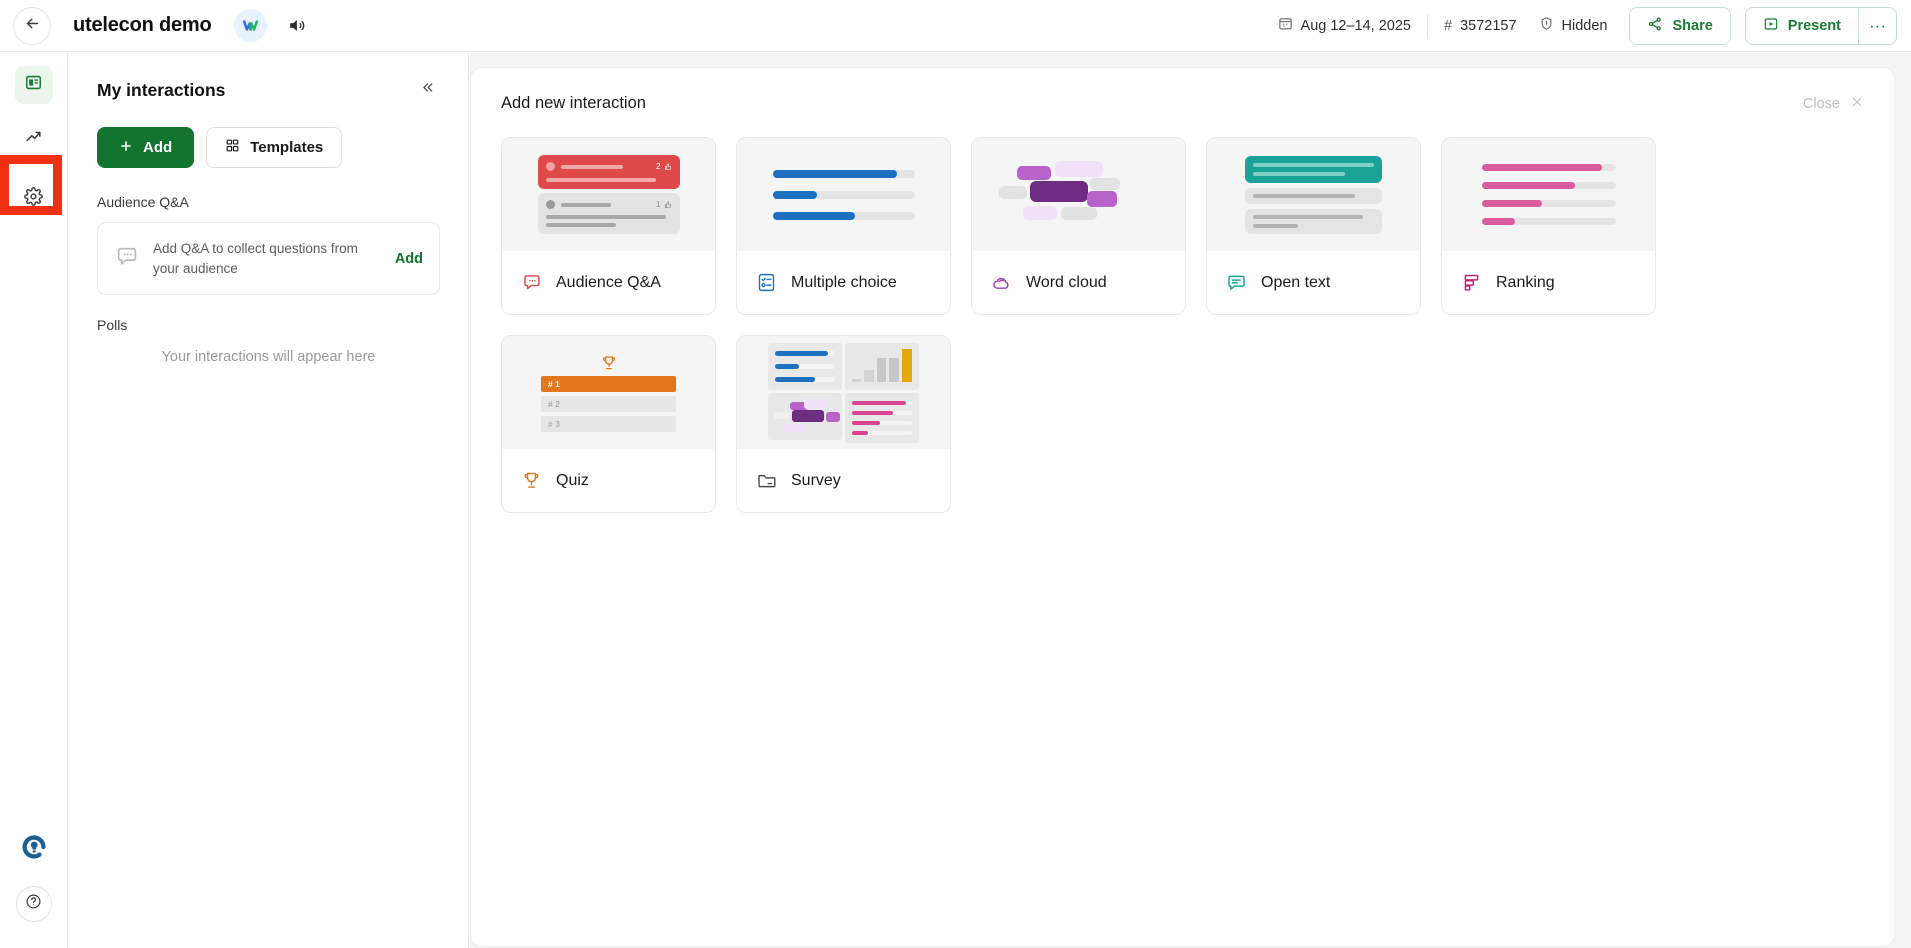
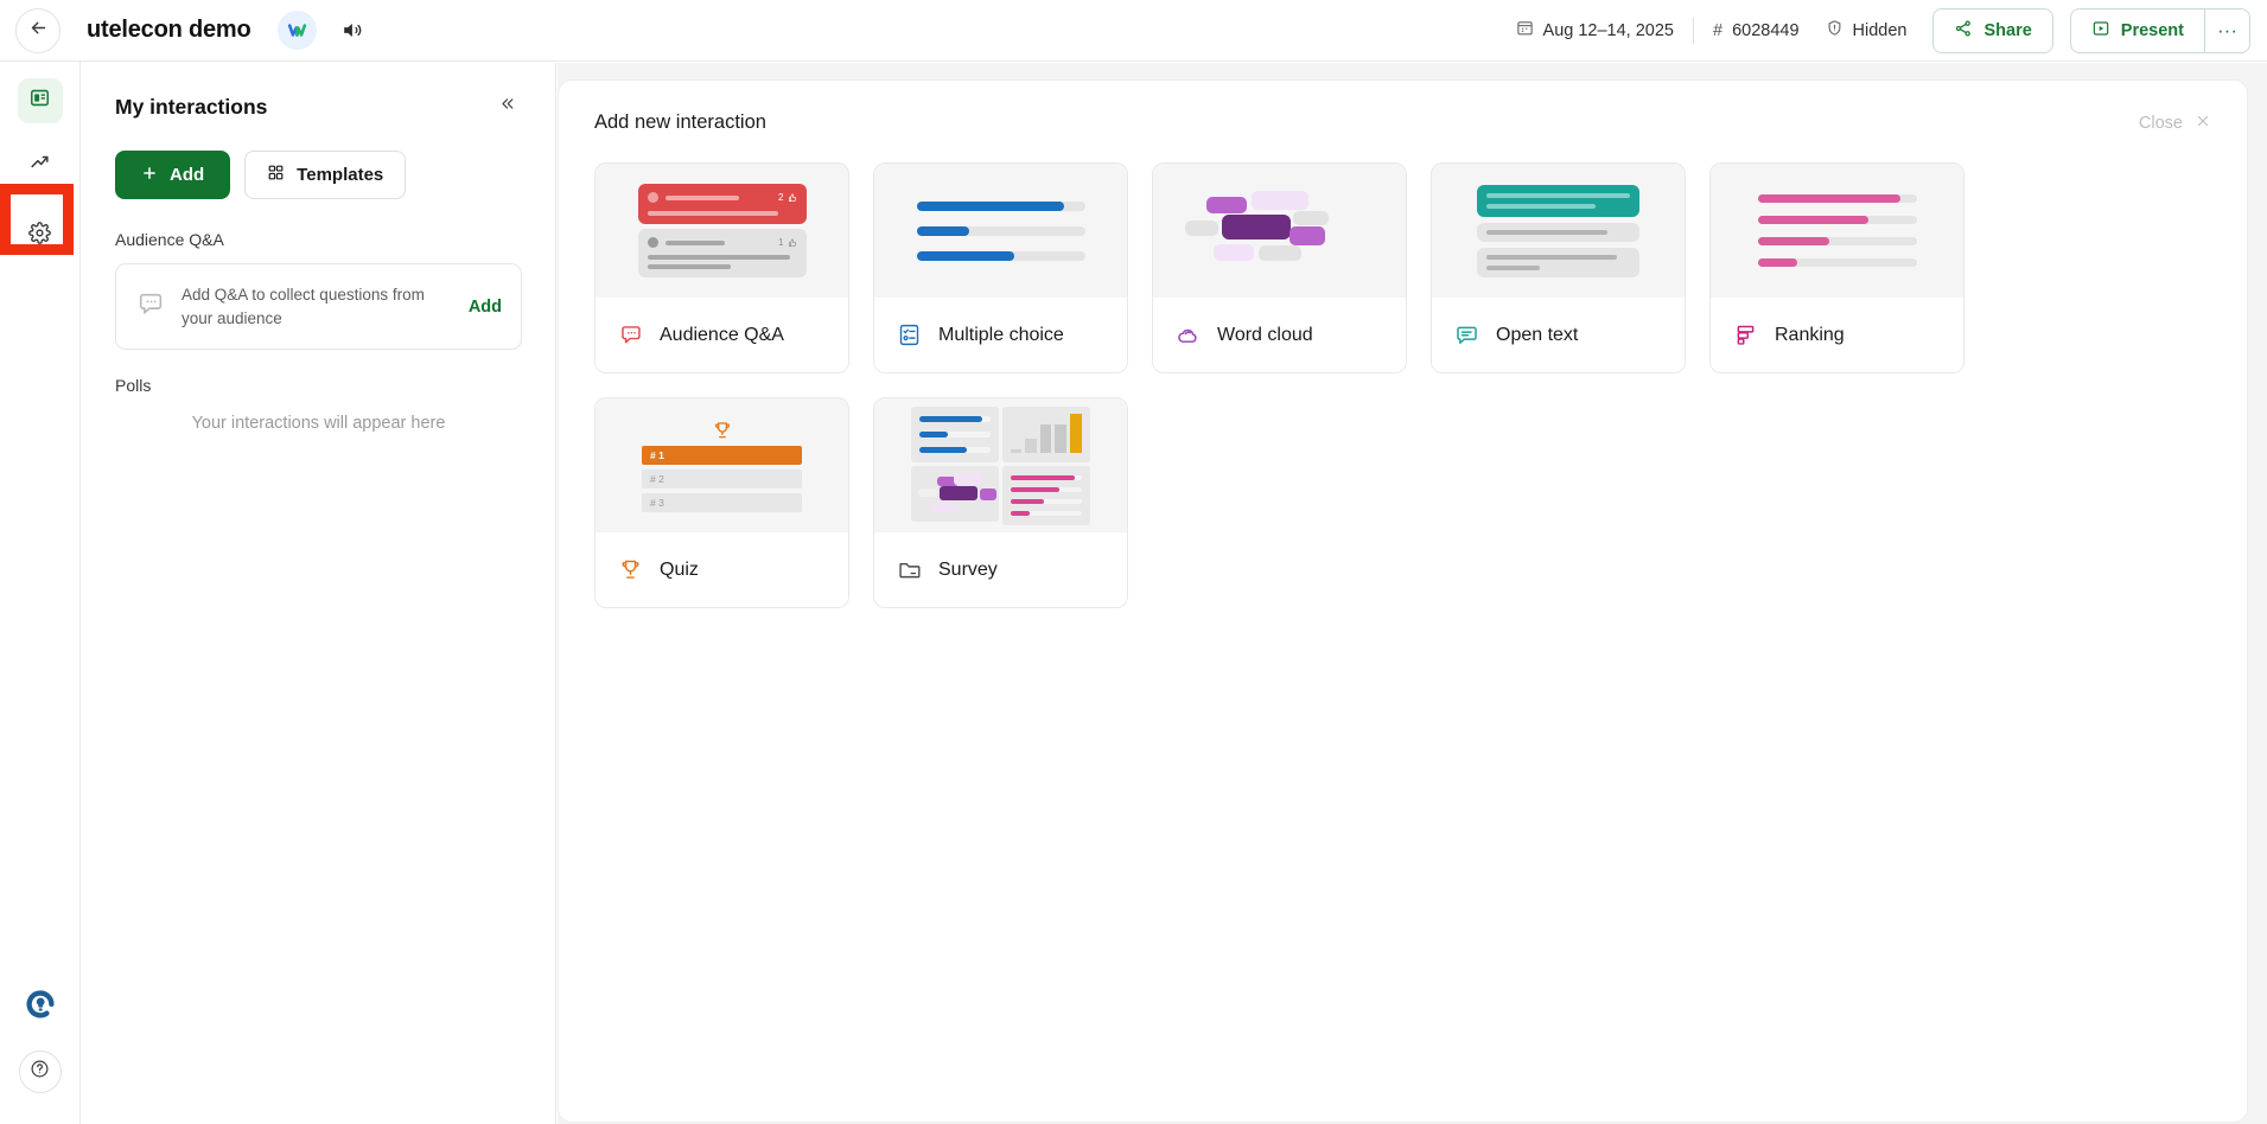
  utelecon demo
  Aug 12–14, 2025
  #
- 3572157
+ 6028449
  Hidden
  Share
  Present
  ···
  My interactions
  Add
  Templates
  Audience Q&A
  Add Q&A to collect questions from your audience
  Add
  Polls
  Your interactions will appear here
  Add new interaction
  Close
  2
  1
  Audience Q&A
  Multiple choice
  Word cloud
  Open text
  Ranking
  # 1
  # 2
  # 3
  Quiz
  Survey
